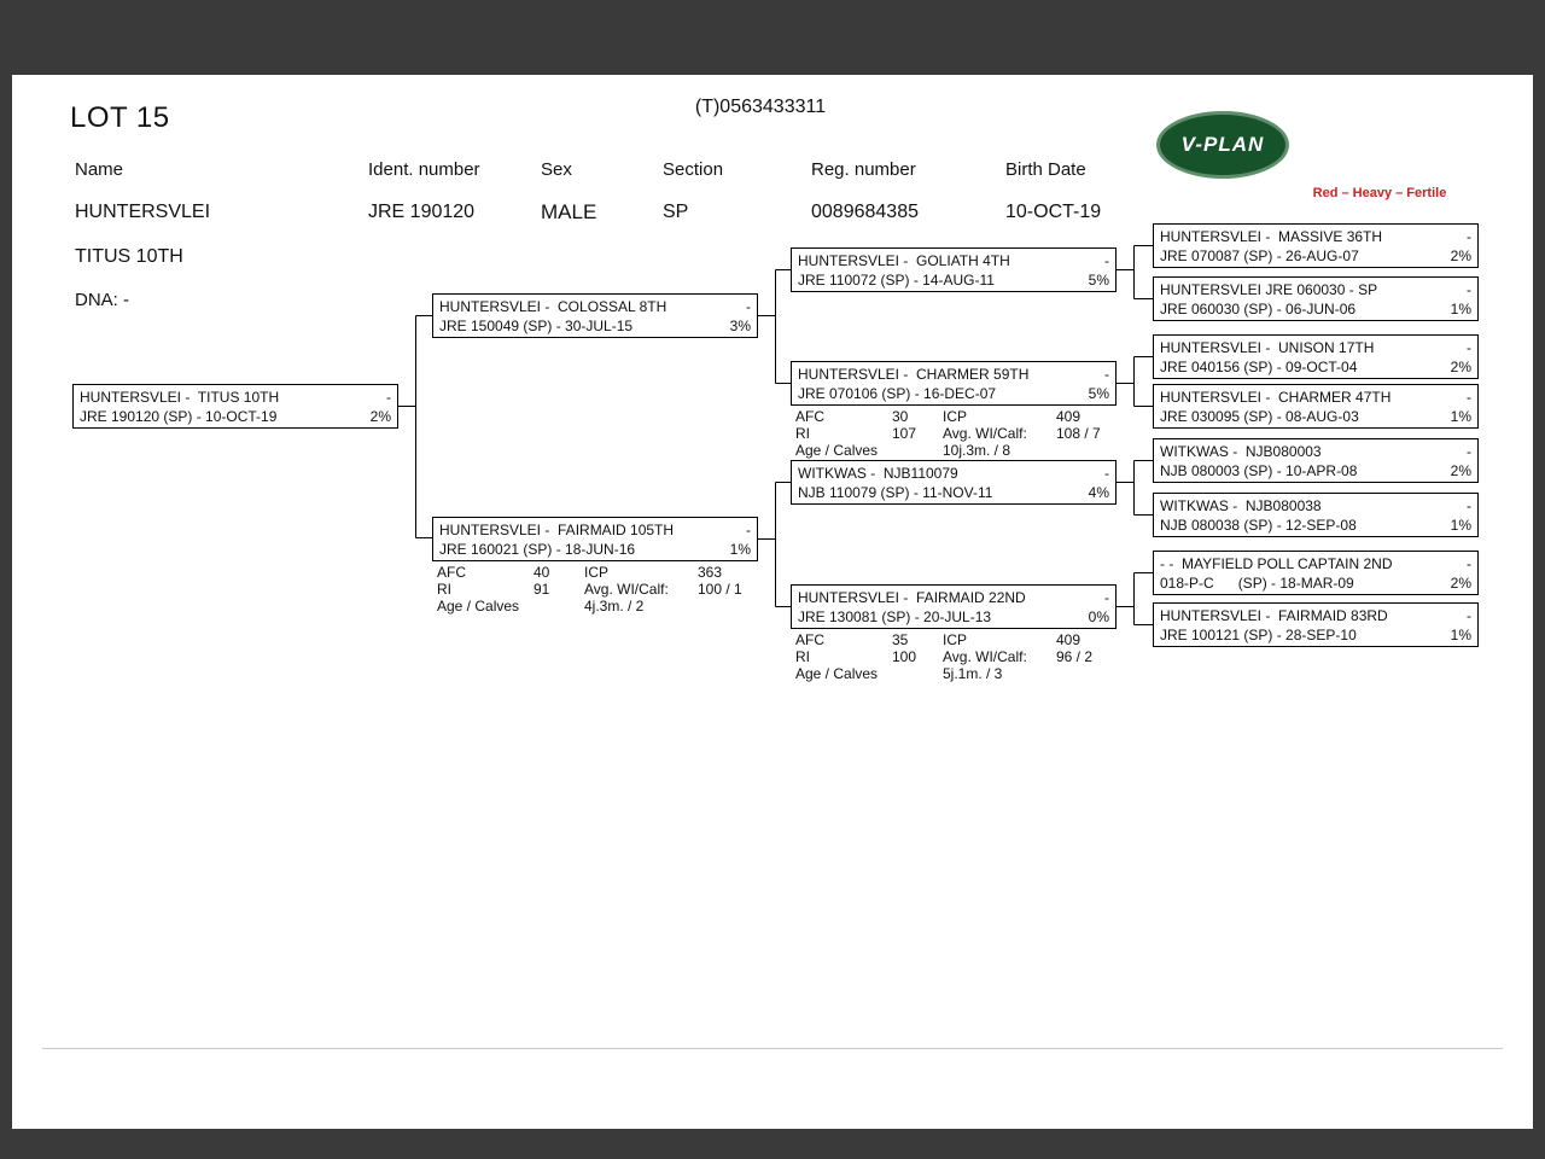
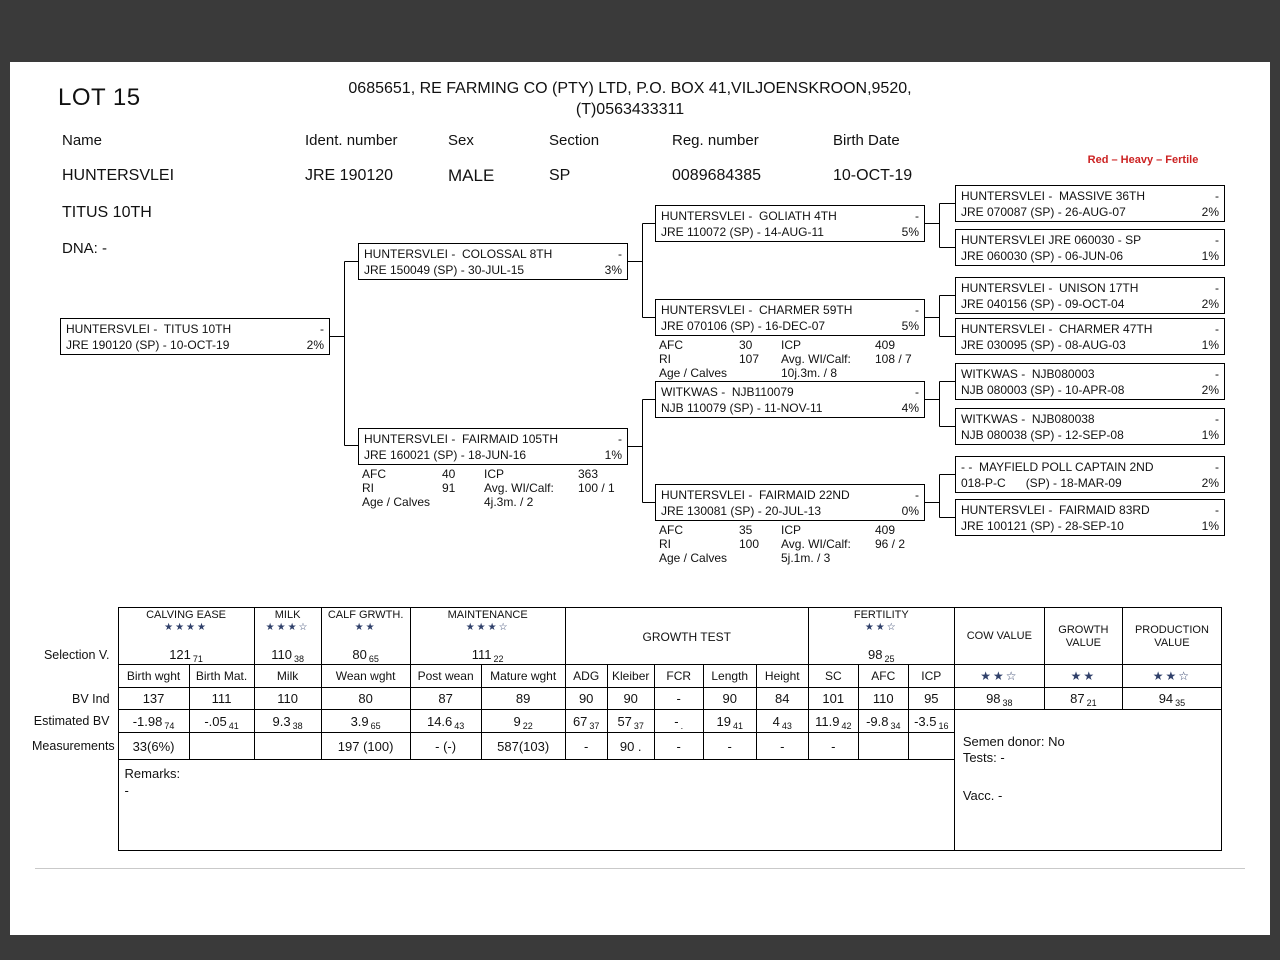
  LOT 15
+ 0685651, RE FARMING CO (PTY) LTD, P.O. BOX 41,VILJOENSKROON,9520,
  (T)0563433311
  Name
  Ident. number
  Sex
  Section
  Reg. number
  Birth Date
  HUNTERSVLEI
  JRE 190120
  MALE
  SP
  0089684385
  10-OCT-19
  TITUS 10TH
  DNA: -
- V-PLAN
  Red – Heavy – Fertile
  HUNTERSVLEI - TITUS 10TH
  -
  JRE 190120 (SP) - 10-OCT-19
  2%
  HUNTERSVLEI - COLOSSAL 8TH
  -
  JRE 150049 (SP) - 30-JUL-15
  3%
  HUNTERSVLEI - FAIRMAID 105TH
  -
  JRE 160021 (SP) - 18-JUN-16
  1%
  AFC
  40
  ICP
  363
  RI
  91
  Avg. WI/Calf:
  100 / 1
  Age / Calves
  4j.3m. / 2
  HUNTERSVLEI - GOLIATH 4TH
  -
  JRE 110072 (SP) - 14-AUG-11
  5%
  HUNTERSVLEI - CHARMER 59TH
  -
  JRE 070106 (SP) - 16-DEC-07
  5%
  AFC
  30
  ICP
  409
  RI
  107
  Avg. WI/Calf:
  108 / 7
  Age / Calves
  10j.3m. / 8
  WITKWAS - NJB110079
  -
  NJB 110079 (SP) - 11-NOV-11
  4%
  HUNTERSVLEI - FAIRMAID 22ND
  -
  JRE 130081 (SP) - 20-JUL-13
  0%
  AFC
  35
  ICP
  409
  RI
  100
  Avg. WI/Calf:
  96 / 2
  Age / Calves
  5j.1m. / 3
  HUNTERSVLEI - MASSIVE 36TH
  -
  JRE 070087 (SP) - 26-AUG-07
  2%
  HUNTERSVLEI JRE 060030 - SP
  -
  JRE 060030 (SP) - 06-JUN-06
  1%
  HUNTERSVLEI - UNISON 17TH
  -
  JRE 040156 (SP) - 09-OCT-04
  2%
  HUNTERSVLEI - CHARMER 47TH
  -
  JRE 030095 (SP) - 08-AUG-03
  1%
  WITKWAS - NJB080003
  -
  NJB 080003 (SP) - 10-APR-08
  2%
  WITKWAS - NJB080038
  -
  NJB 080038 (SP) - 12-SEP-08
  1%
  - - MAYFIELD POLL CAPTAIN 2ND
  -
  018-P-C (SP) - 18-MAR-09
  2%
  HUNTERSVLEI - FAIRMAID 83RD
  -
  JRE 100121 (SP) - 28-SEP-10
  1%
+ 	CALVING EASE★★★★	MILK★★★☆	CALF GRWTH.★★	MAINTENANCE★★★☆	GROWTH TEST	FERTILITY★★☆	COW VALUE	GROWTH VALUE	PRODUCTION VALUE
+ Selection V.	121 71	110 38	80 65	111 22	98 25
+ 	Birth wght	Birth Mat.	Milk	Wean wght	Post wean	Mature wght	ADG	Kleiber	FCR	Length	Height	SC	AFC	ICP	★★☆	★★	★★☆
+ BV Ind	137	111	110	80	87	89	90	90	-	90	84	101	110	95	98 38	87 21	94 35
+ Estimated BV	-1.98 74	-.05 41	9.3 38	3.9 65	14.6 43	9 22	67 37	57 37	- .	19 41	4 43	11.9 42	-9.8 34	-3.5 16	Semen donor: No Tests: - Vacc. -
+ Measurements	33(6%)			197 (100)	- (-)	587(103)	-	90 .	-	-	-	-
+ 	Remarks: -
